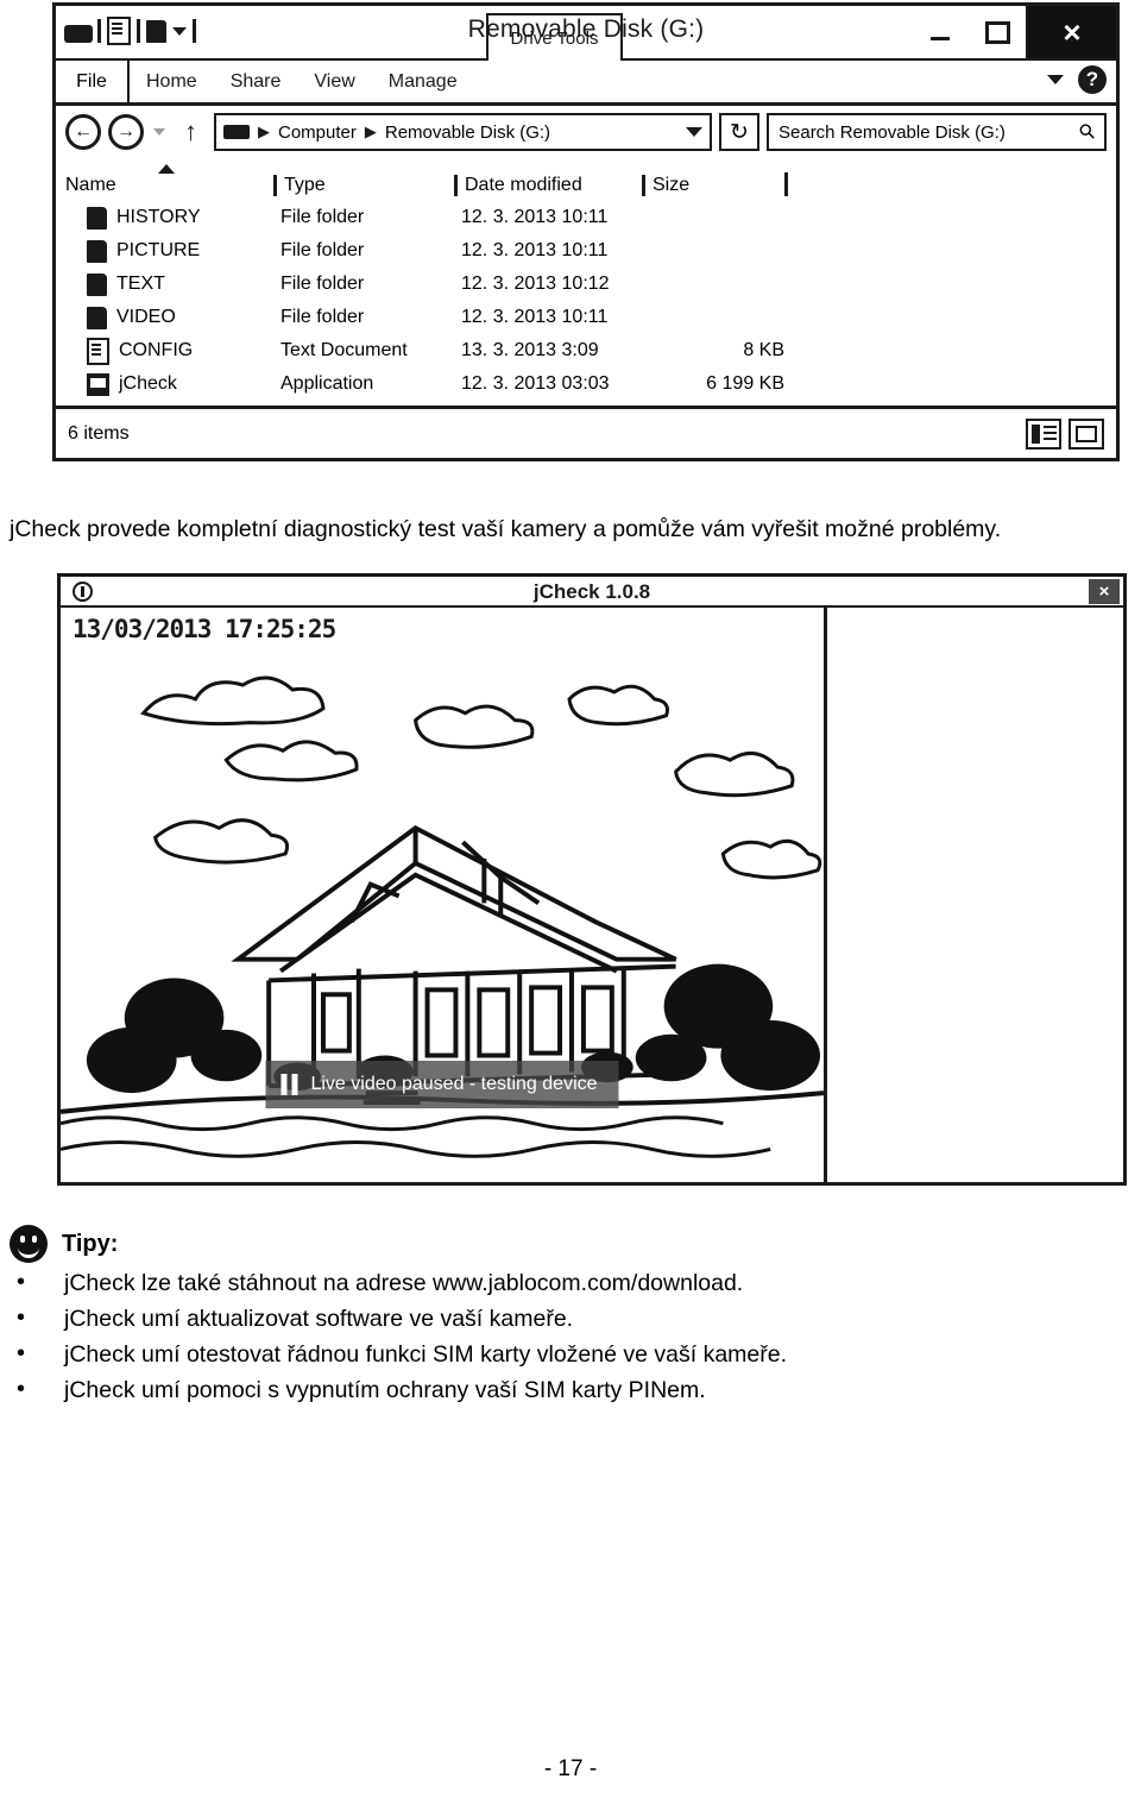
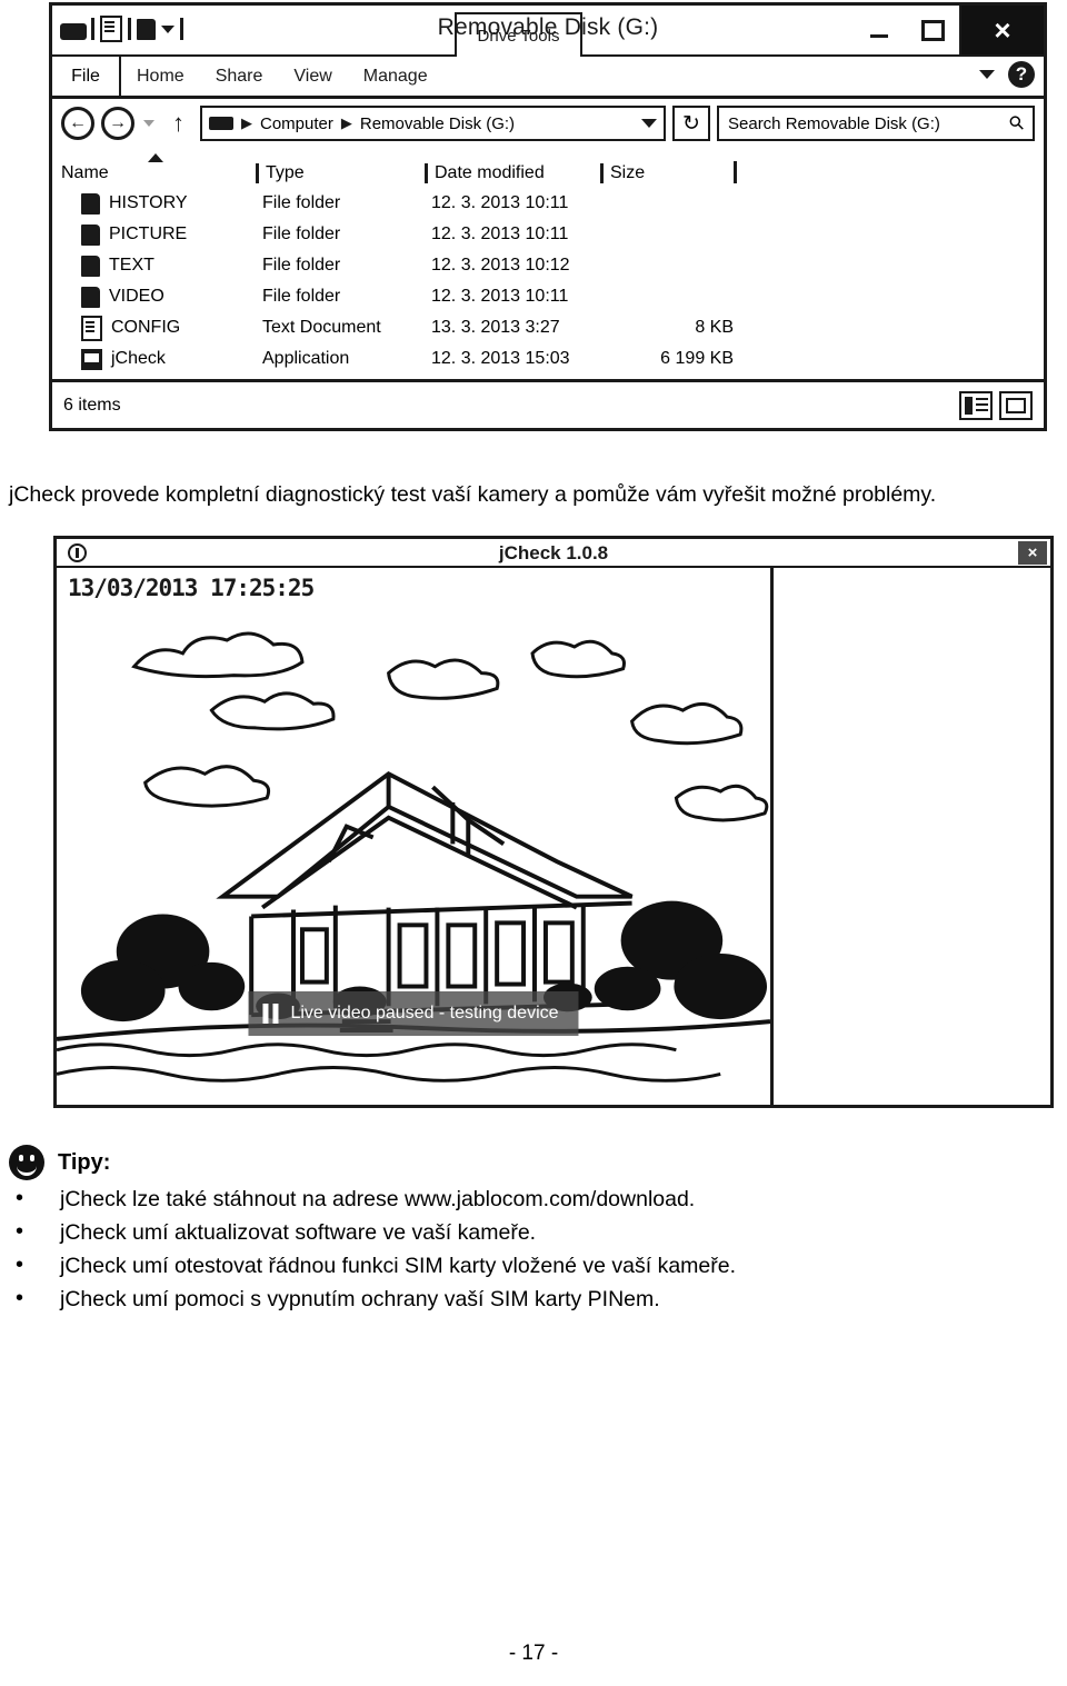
  Drive Tools
  Removable Disk (G:)
  ×
  File
  Home
  Share
  View
  Manage
  ?
  ←
  →
  ↑
  ▶
  Computer
  ▶
  Removable Disk (G:)
  ↻
  Search Removable Disk (G:)
  Name
  Type
  Date modified
  Size
  HISTORY
  File folder
  12. 3. 2013 10:11
  PICTURE
  File folder
  12. 3. 2013 10:11
  TEXT
  File folder
  12. 3. 2013 10:12
  VIDEO
  File folder
  12. 3. 2013 10:11
  CONFIG
  Text Document
- 13. 3. 2013 3:09
+ 13. 3. 2013 3:27
  8 KB
  jCheck
  Application
- 12. 3. 2013 03:03
+ 12. 3. 2013 15:03
  6 199 KB
  6 items
  jCheck provede kompletní diagnostický test vaší kamery a pomůže vám vyřešit možné problémy.
  jCheck 1.0.8
  ×
  13/03/2013 17:25:25
  Live video paused - testing device
  Tipy:
  jCheck lze také stáhnout na adrese www.jablocom.com/download.
  jCheck umí aktualizovat software ve vaší kameře.
  jCheck umí otestovat řádnou funkci SIM karty vložené ve vaší kameře.
  jCheck umí pomoci s vypnutím ochrany vaší SIM karty PINem.
  - 17 -
